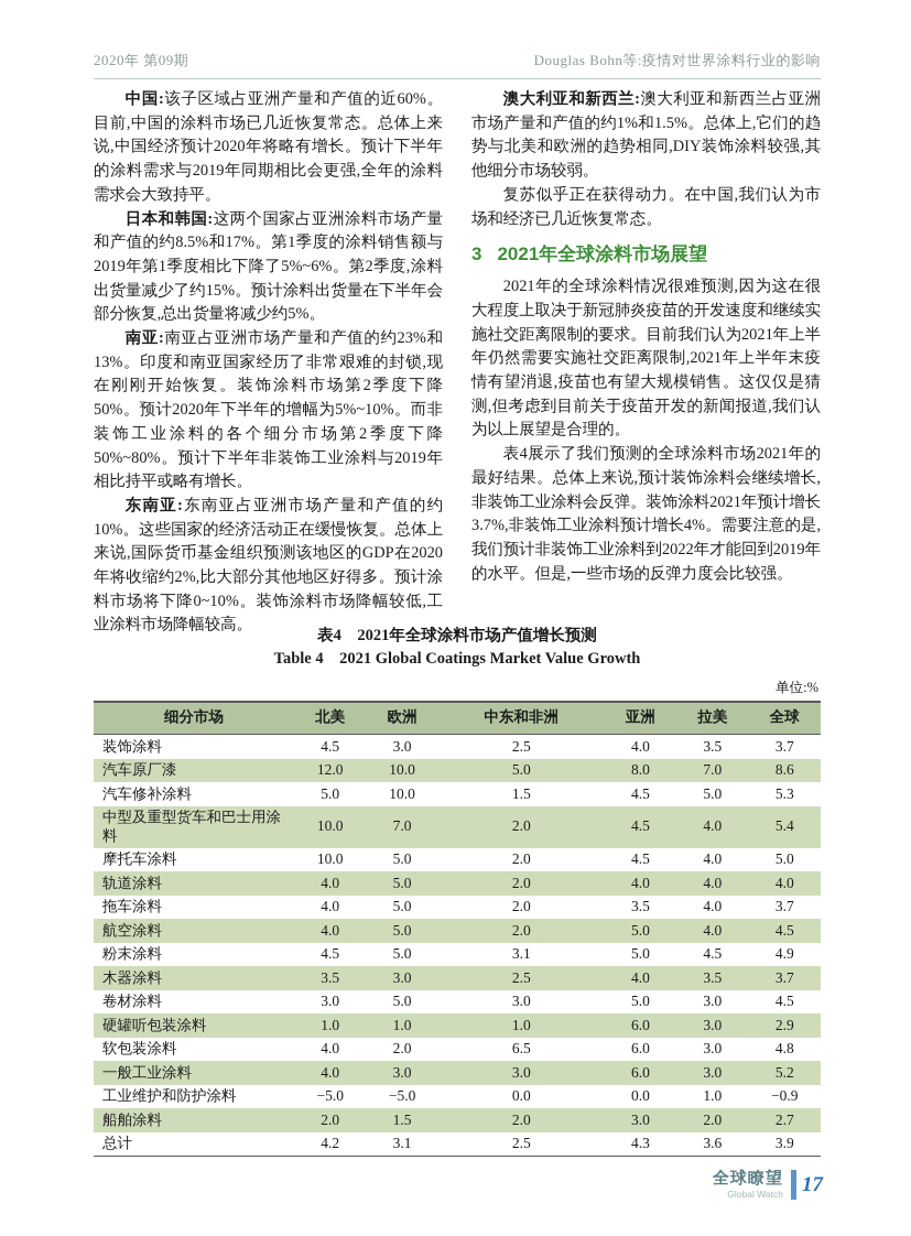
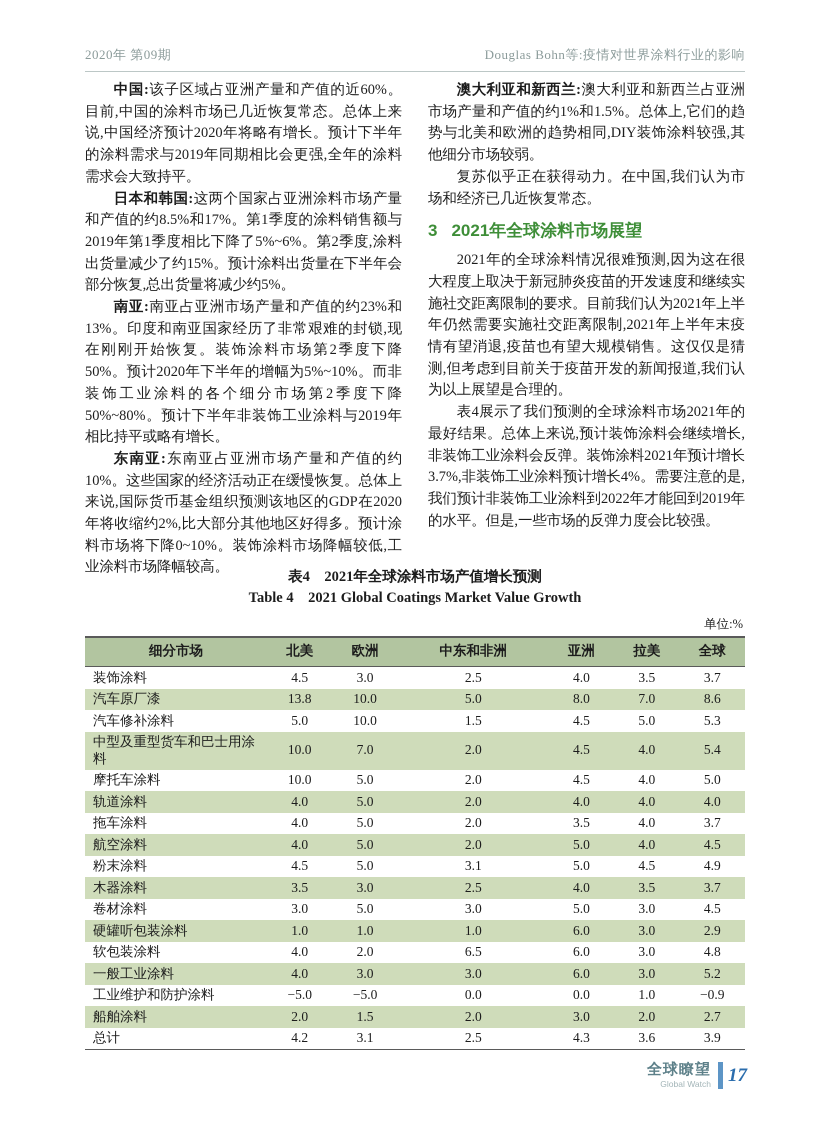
  2020年 第09期
  Douglas Bohn等:疫情对世界涂料行业的影响
  中国:该子区域占亚洲产量和产值的近60%。目前,中国的涂料市场已几近恢复常态。总体上来说,中国经济预计2020年将略有增长。预计下半年的涂料需求与2019年同期相比会更强,全年的涂料需求会大致持平。
  日本和韩国:这两个国家占亚洲涂料市场产量和产值的约8.5%和17%。第1季度的涂料销售额与2019年第1季度相比下降了5%~6%。第2季度,涂料出货量减少了约15%。预计涂料出货量在下半年会部分恢复,总出货量将减少约5%。
  南亚:南亚占亚洲市场产量和产值的约23%和13%。印度和南亚国家经历了非常艰难的封锁,现在刚刚开始恢复。装饰涂料市场第2季度下降50%。预计2020年下半年的增幅为5%~10%。而非装饰工业涂料的各个细分市场第2季度下降50%~80%。预计下半年非装饰工业涂料与2019年相比持平或略有增长。
  东南亚:东南亚占亚洲市场产量和产值的约10%。这些国家的经济活动正在缓慢恢复。总体上来说,国际货币基金组织预测该地区的GDP在2020年将收缩约2%,比大部分其他地区好得多。预计涂料市场将下降0~10%。装饰涂料市场降幅较低,工业涂料市场降幅较高。
  澳大利亚和新西兰:澳大利亚和新西兰占亚洲市场产量和产值的约1%和1.5%。总体上,它们的趋势与北美和欧洲的趋势相同,DIY装饰涂料较强,其他细分市场较弱。
  复苏似乎正在获得动力。在中国,我们认为市场和经济已几近恢复常态。
  3
  2021年全球涂料市场展望
  2021年的全球涂料情况很难预测,因为这在很大程度上取决于新冠肺炎疫苗的开发速度和继续实施社交距离限制的要求。目前我们认为2021年上半年仍然需要实施社交距离限制,2021年上半年末疫情有望消退,疫苗也有望大规模销售。这仅仅是猜测,但考虑到目前关于疫苗开发的新闻报道,我们认为以上展望是合理的。
  表4展示了我们预测的全球涂料市场2021年的最好结果。总体上来说,预计装饰涂料会继续增长,非装饰工业涂料会反弹。装饰涂料2021年预计增长3.7%,非装饰工业涂料预计增长4%。需要注意的是,我们预计非装饰工业涂料到2022年才能回到2019年的水平。但是,一些市场的反弹力度会比较强。
  表4 2021年全球涂料市场产值增长预测
  Table 4 2021 Global Coatings Market Value Growth
  单位:%
  细分市场	北美	欧洲	中东和非洲	亚洲	拉美	全球
  装饰涂料	4.5	3.0	2.5	4.0	3.5	3.7
- 汽车原厂漆	12.0	10.0	5.0	8.0	7.0	8.6
+ 汽车原厂漆	13.8	10.0	5.0	8.0	7.0	8.6
  汽车修补涂料	5.0	10.0	1.5	4.5	5.0	5.3
  中型及重型货车和巴士用涂料	10.0	7.0	2.0	4.5	4.0	5.4
  摩托车涂料	10.0	5.0	2.0	4.5	4.0	5.0
  轨道涂料	4.0	5.0	2.0	4.0	4.0	4.0
  拖车涂料	4.0	5.0	2.0	3.5	4.0	3.7
  航空涂料	4.0	5.0	2.0	5.0	4.0	4.5
  粉末涂料	4.5	5.0	3.1	5.0	4.5	4.9
  木器涂料	3.5	3.0	2.5	4.0	3.5	3.7
  卷材涂料	3.0	5.0	3.0	5.0	3.0	4.5
  硬罐听包装涂料	1.0	1.0	1.0	6.0	3.0	2.9
  软包装涂料	4.0	2.0	6.5	6.0	3.0	4.8
  一般工业涂料	4.0	3.0	3.0	6.0	3.0	5.2
  工业维护和防护涂料	−5.0	−5.0	0.0	0.0	1.0	−0.9
  船舶涂料	2.0	1.5	2.0	3.0	2.0	2.7
  总计	4.2	3.1	2.5	4.3	3.6	3.9
  全球瞭望
  Global Watch
  17
